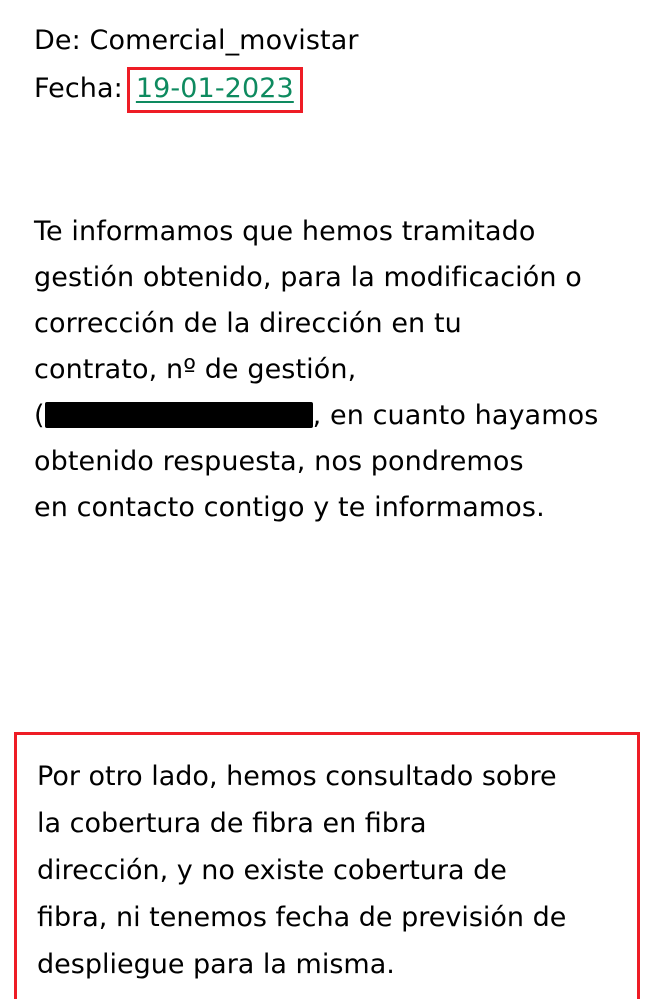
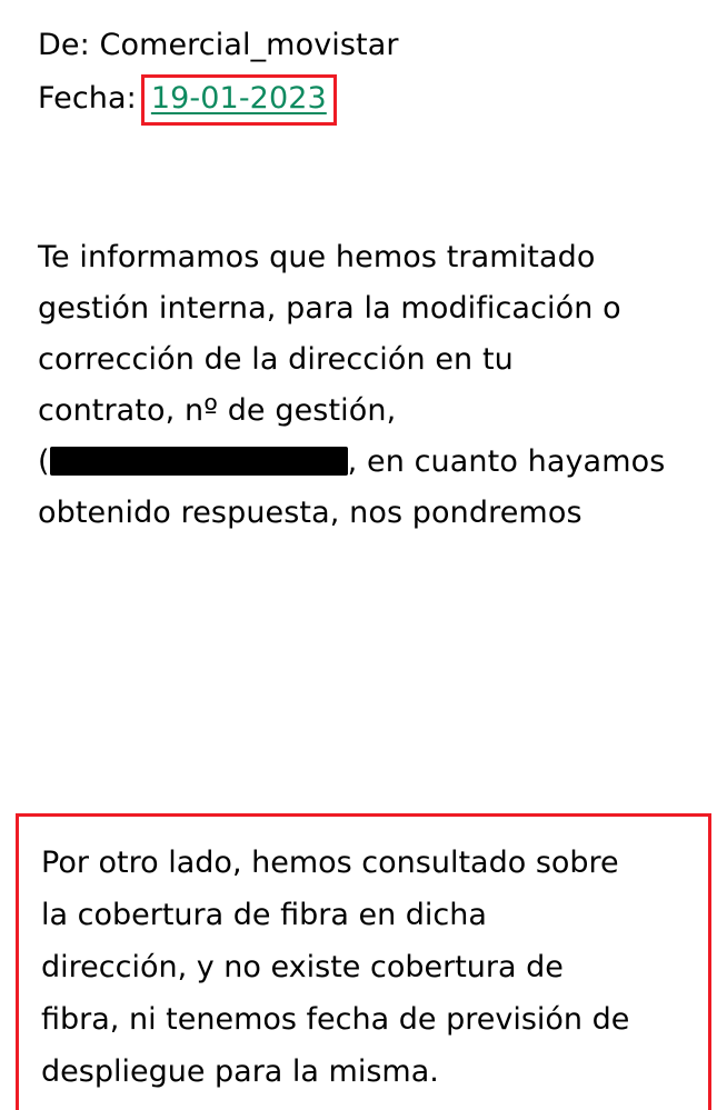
  De: Comercial_movistar
  Fecha:
  19-01-2023
  Te informamos que hemos tramitado
- gestión obtenido, para la modificación o
+ gestión interna, para la modificación o
  corrección de la dirección en tu
  contrato, nº de gestión,
  ( , en cuanto hayamos
  obtenido respuesta, nos pondremos
- en contacto contigo y te informamos.
  Por otro lado, hemos consultado sobre
- la cobertura de fibra en fibra
+ la cobertura de fibra en dicha
  dirección, y no existe cobertura de
  fibra, ni tenemos fecha de previsión de
  despliegue para la misma.
